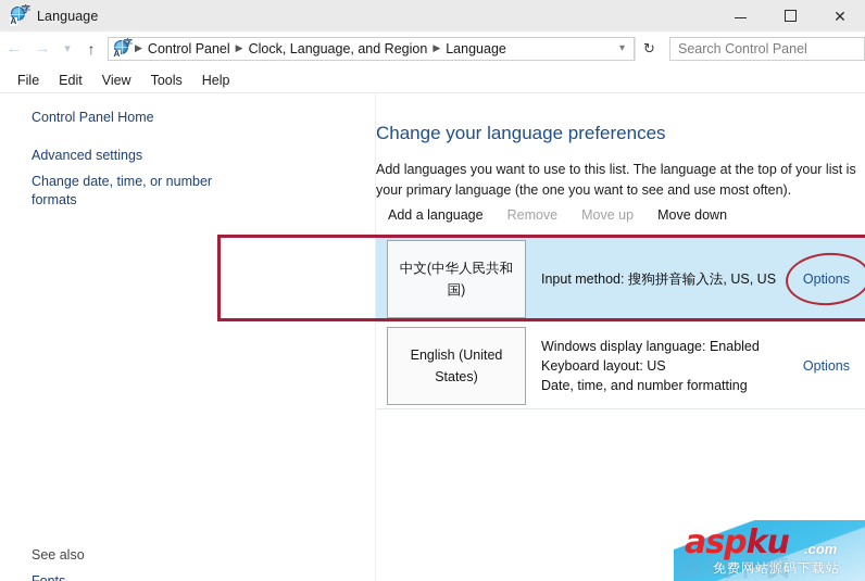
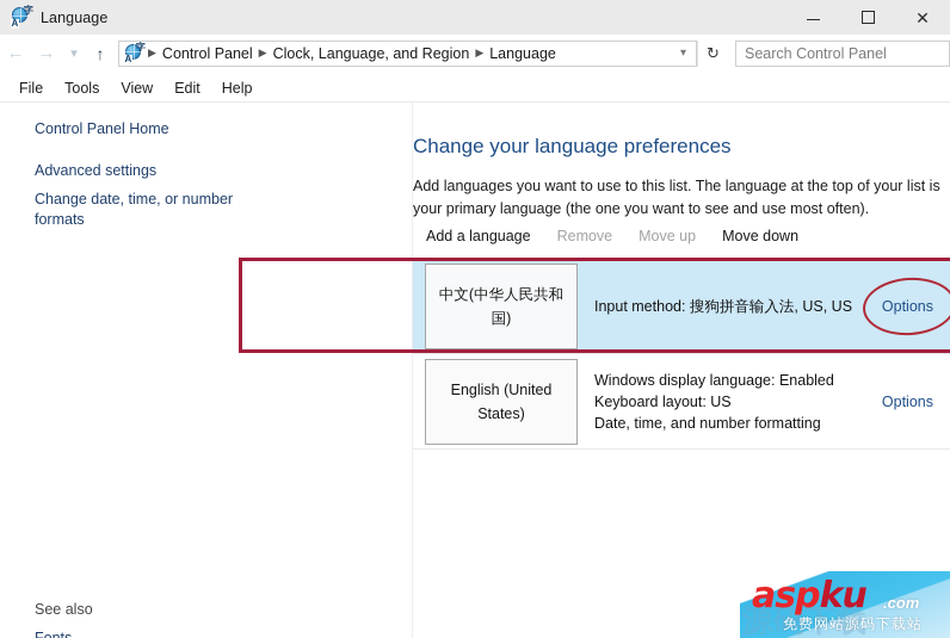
  A
  字
  Language
  ✕
  ←
  →
  ▾
  ↑
  A
  字
  ▶
  Control Panel
  ▶
  Clock, Language, and Region
  ▶
  Language
  ▾
  ↻
  Search Control Panel
  File
- Edit
+ Tools
  View
- Tools
+ Edit
  Help
  Control Panel Home
  Advanced settings
  Change date, time, or number formats
  See also
  Change your language preferences
  Add languages you want to use to this list. The language at the top of your list is your primary language (the one you want to see and use most often).
  Add a language
  Remove
  Move up
  Move down
  中文(中华人民共和国)
  Input method: 搜狗拼音输入法, US, US
  Options
  English (United States)
  Windows display language: Enabled
  Keyboard layout: US
  Date, time, and number formatting
  Options
  源码下载
  aspku
  .com
  免费网站源码下载站
